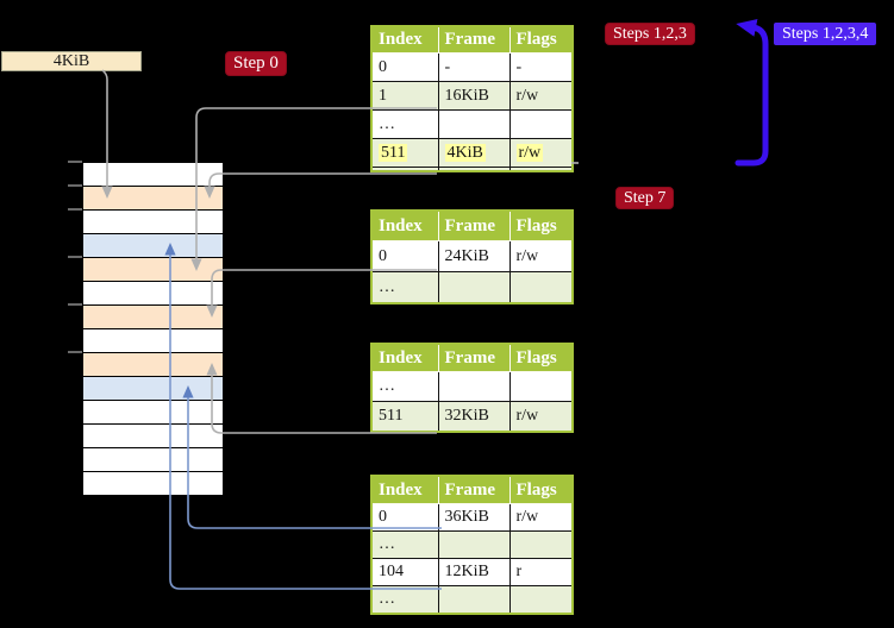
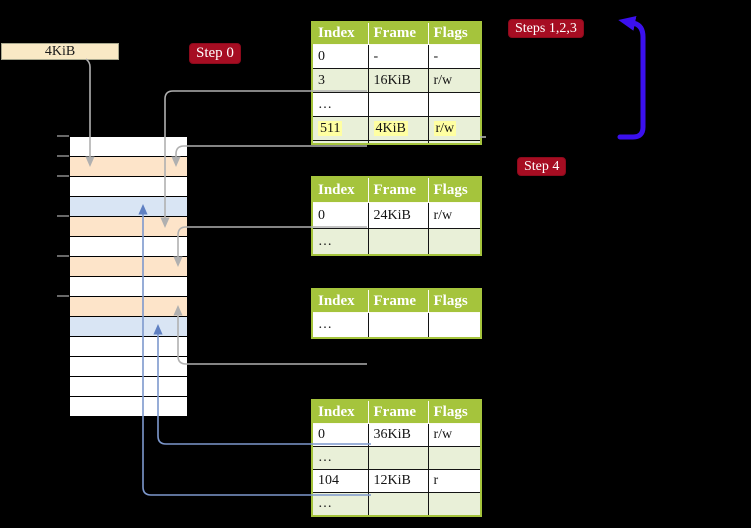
  4KiB
  Step 0
  Steps 1,2,3
- Steps 1,2,3,4
- Step 7
+ Step 4
  Index	Frame	Flags
  0	-	-
- 1	16KiB	r/w
+ 3	16KiB	r/w
  …
  511	4KiB	r/w
  Index	Frame	Flags
  0	24KiB	r/w
  …
  Index	Frame	Flags
  …
- 511	32KiB	r/w
  Index	Frame	Flags
  0	36KiB	r/w
  …
  104	12KiB	r
  …
